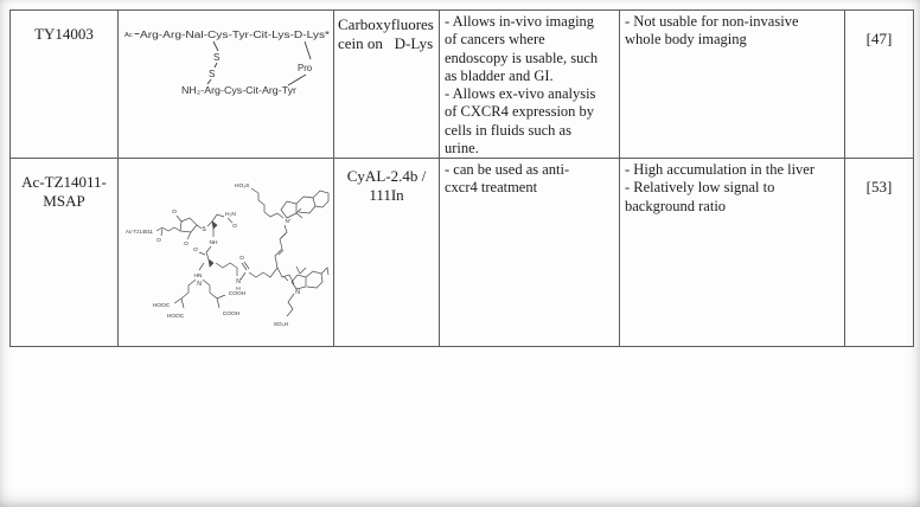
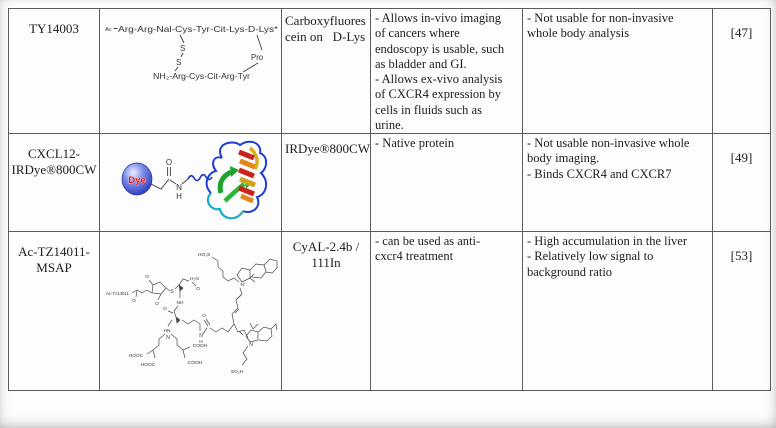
- TY14003	Arg-Arg-Nal-Cys-Tyr-Cit-Lys-D-Lys* S S Pro NH₂-Arg-Cys-Cit-Arg-Tyr	Carboxyfluores cein on D-Lys	- Allows in-vivo imaging of cancers where endoscopy is usable, such as bladder and GI. - Allows ex-vivo analysis of CXCR4 expression by cells in fluids such as urine.	- Not usable for non-invasive whole body imaging	[47]
+ TY14003	Arg-Arg-Nal-Cys-Tyr-Cit-Lys-D-Lys* S S Pro NH₂-Arg-Cys-Cit-Arg-Tyr	Carboxyfluores cein on D-Lys	- Allows in-vivo imaging of cancers where endoscopy is usable, such as bladder and GI. - Allows ex-vivo analysis of CXCR4 expression by cells in fluids such as urine.	- Not usable for non-invasive whole body analysis	[47]
+ CXCL12- IRDye®800CW	Dye O N H	IRDye®800CW	- Native protein	- Not usable non-invasive whole body imaging. - Binds CXCR4 and CXCR7	[49]
  Ac-TZ14011- MSAP		CyAL-2.4b / 111In	- can be used as anti- cxcr4 treatment	- High accumulation in the liver - Relatively low signal to background ratio	[53]
